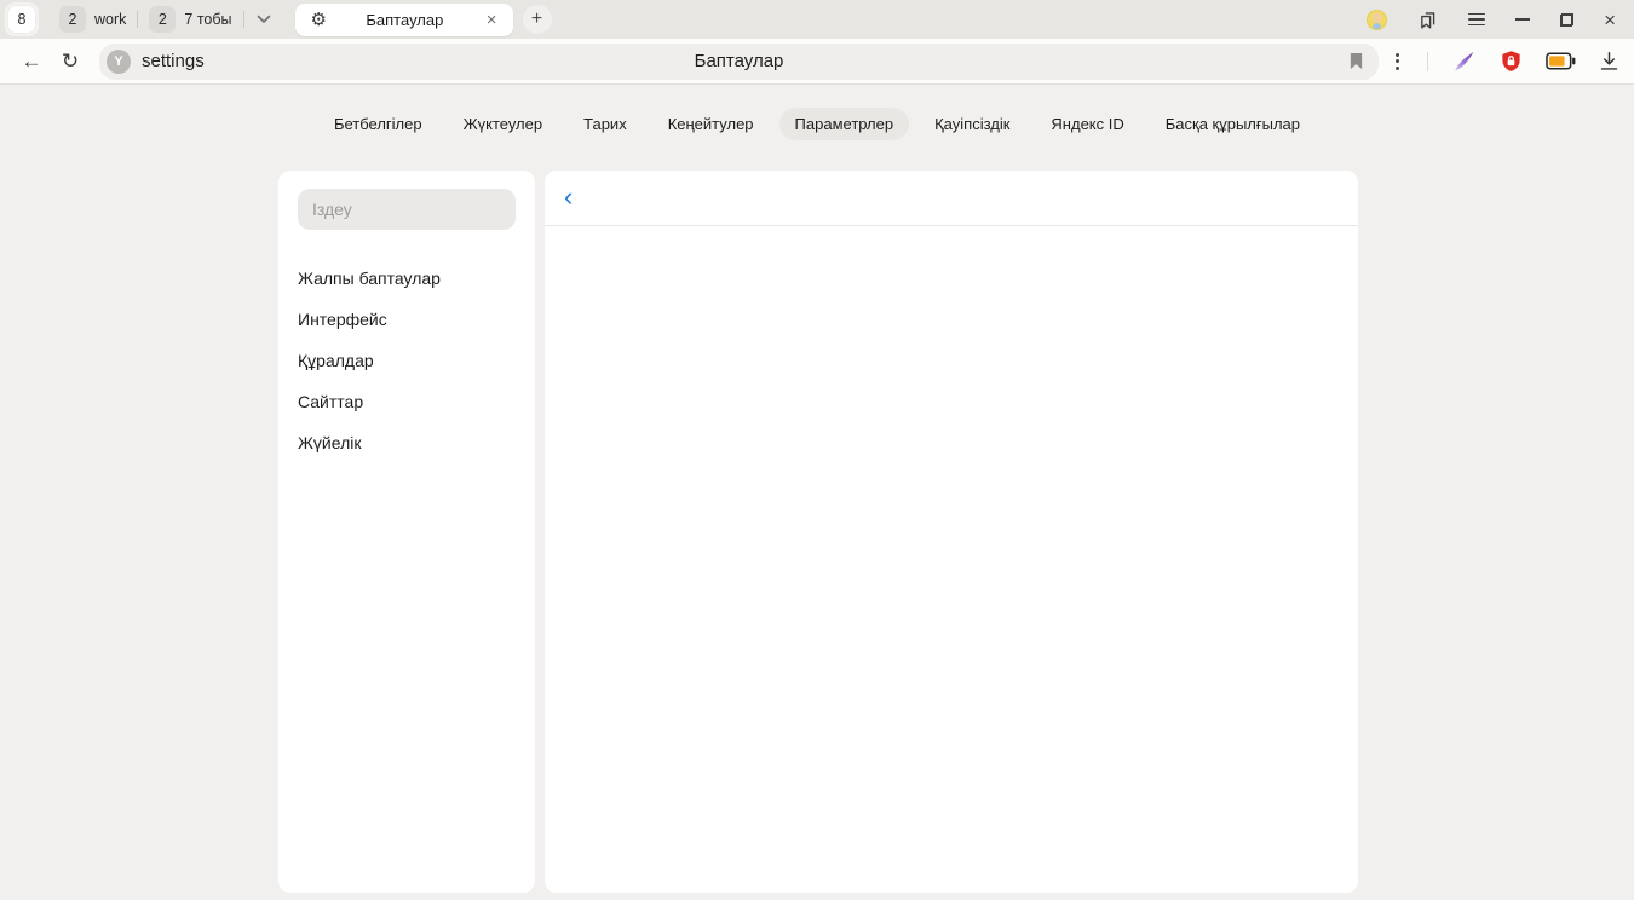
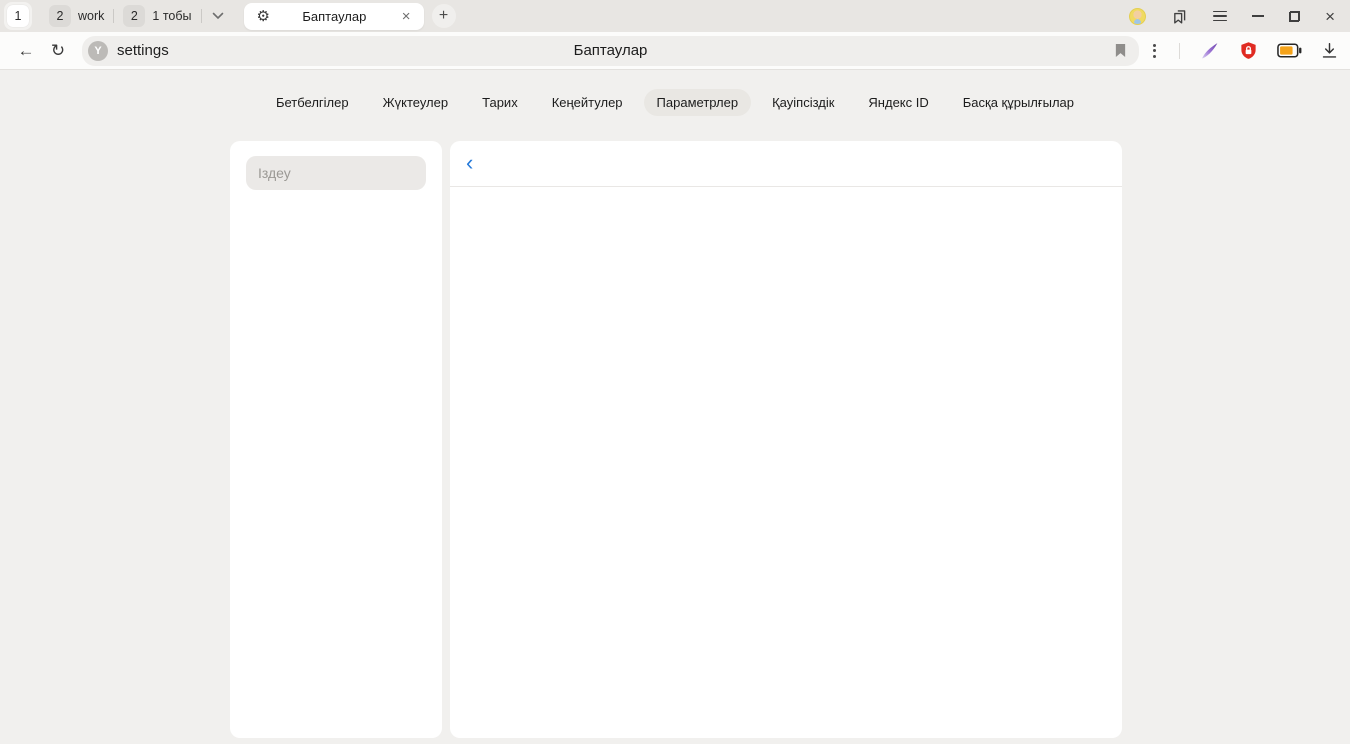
- 8
+ 1
  2
  work
  2
- 7 тобы
+ 1 тобы
  ⚙
  Баптаулар
  ×
  +
  ×
  ←
  ↻
  Y
  settings
  Баптаулар
  Бетбелгілер
  Жүктеулер
  Тарих
  Кеңейтулер
  Параметрлер
  Қауіпсіздік
  Яндекс ID
  Басқа құрылғылар
  Іздеу
- Жалпы баптаулар
- Интерфейс
- Құралдар
- Сайттар
- Жүйелік
  ‹
